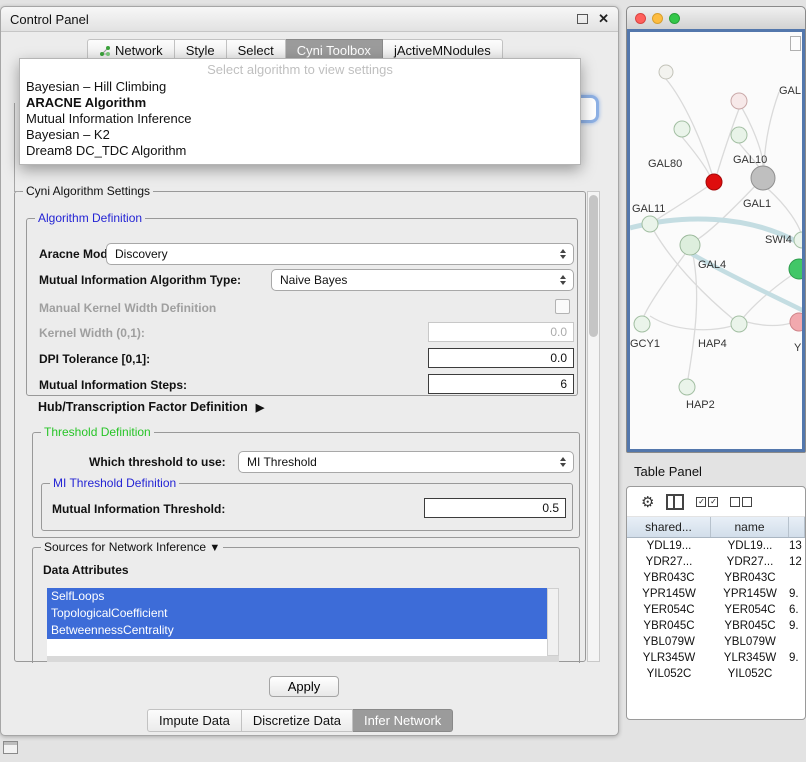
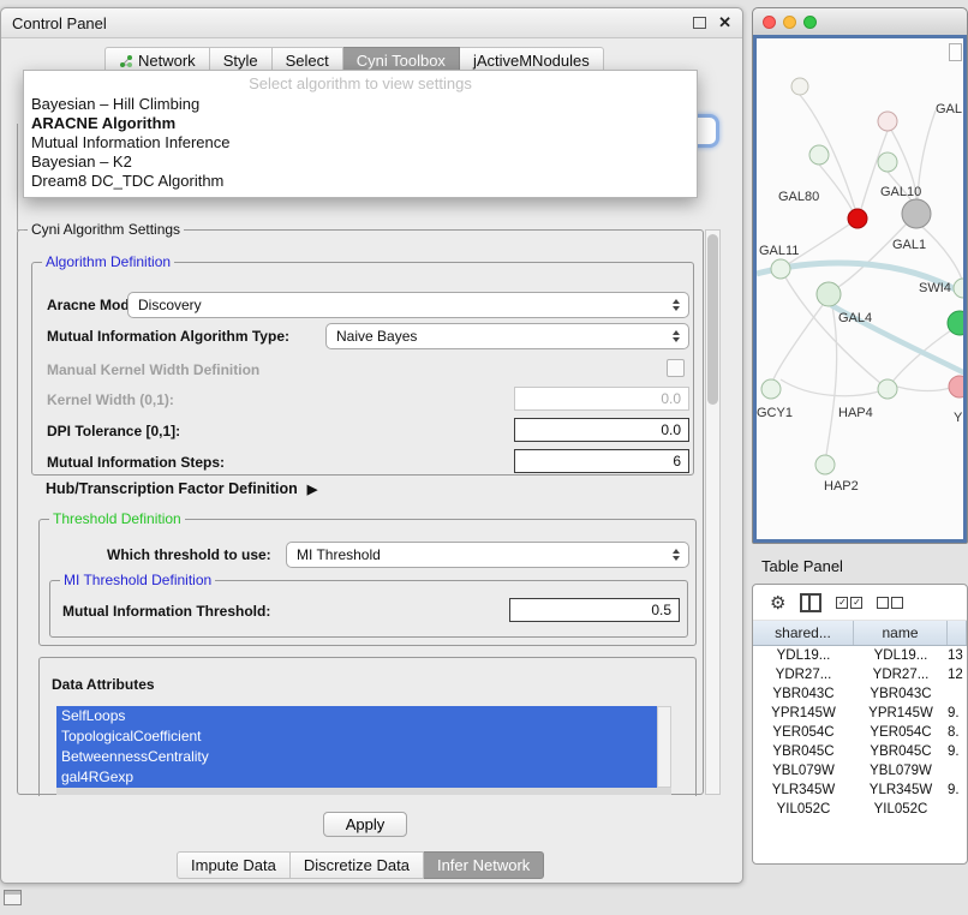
  Control Panel
  ✕
  Network
  Style
  Select
  Cyni Toolbox
  jActiveMNodules
  Select algorithm to view settings
  Bayesian – Hill Climbing
  ARACNE Algorithm
  Mutual Information Inference
  Bayesian – K2
  Dream8 DC_TDC Algorithm
  Cyni Algorithm Settings
  Algorithm Definition
  Aracne Mod
  Discovery
  Mutual Information Algorithm Type:
  Naive Bayes
  Manual Kernel Width Definition
  Kernel Width (0,1):
  0.0
  DPI Tolerance [0,1]:
  0.0
  Mutual Information Steps:
  6
  Hub/Transcription Factor Definition
  ▶
  Threshold Definition
  Which threshold to use:
  MI Threshold
  MI Threshold Definition
  Mutual Information Threshold:
  0.5
- Sources for Network Inference ▼
  Data Attributes
  SelfLoops
  TopologicalCoefficient
  BetweennessCentrality
+ gal4RGexp
  Apply
  Impute Data
  Discretize Data
  Infer Network
  GAL80
  GAL10
  GAL11
  GAL1
  SWI4
  GAL4
  GCY1
  HAP4
  HAP2
  GAL
  Y
  Table Panel
  ⚙
  ✓
  ✓
  shared...
  name
  YDL19...
  YDL19...
  13
  YDR27...
  YDR27...
  12
  YBR043C
  YBR043C
  YPR145W
  YPR145W
  9.
  YER054C
  YER054C
- 6.
+ 8.
  YBR045C
  YBR045C
  9.
  YBL079W
  YBL079W
  YLR345W
  YLR345W
  9.
  YIL052C
  YIL052C
